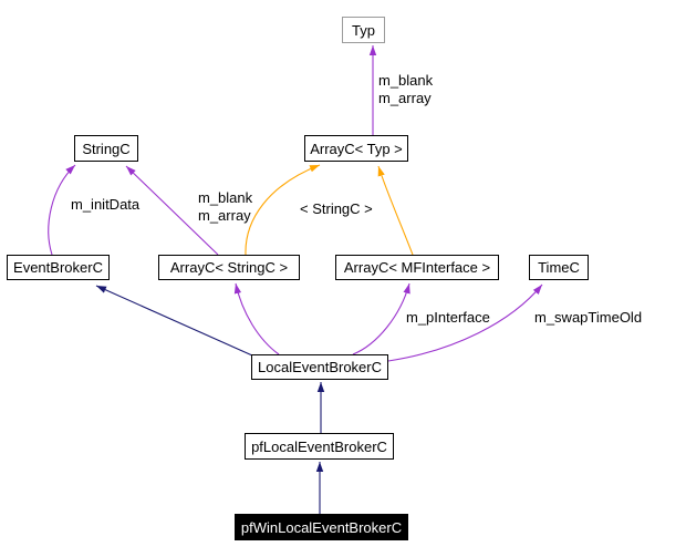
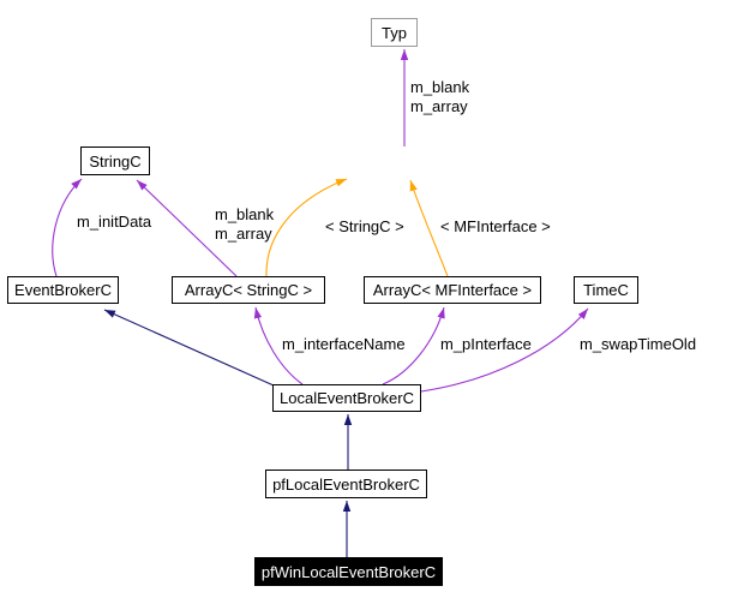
  Typ
  StringC
- ArrayC< Typ >
  EventBrokerC
  ArrayC< StringC >
  ArrayC< MFInterface >
  TimeC
  LocalEventBrokerC
  pfLocalEventBrokerC
  pfWinLocalEventBrokerC
  m_blank
  m_array
  m_initData
  m_blank
  m_array
  < StringC >
+ < MFInterface >
+ m_interfaceName
  m_pInterface
  m_swapTimeOld
